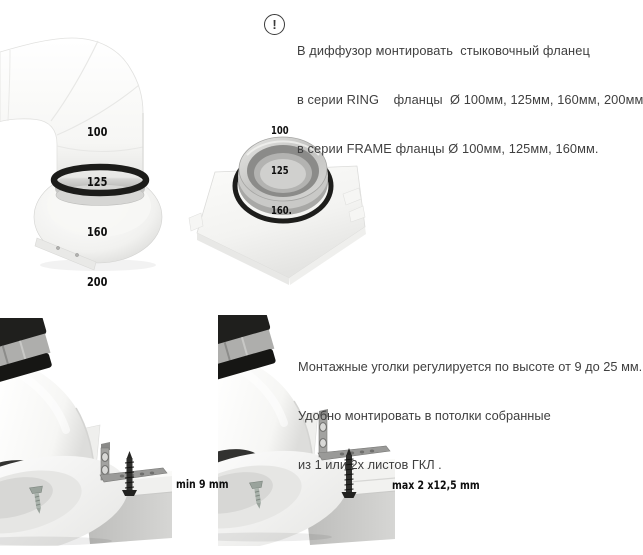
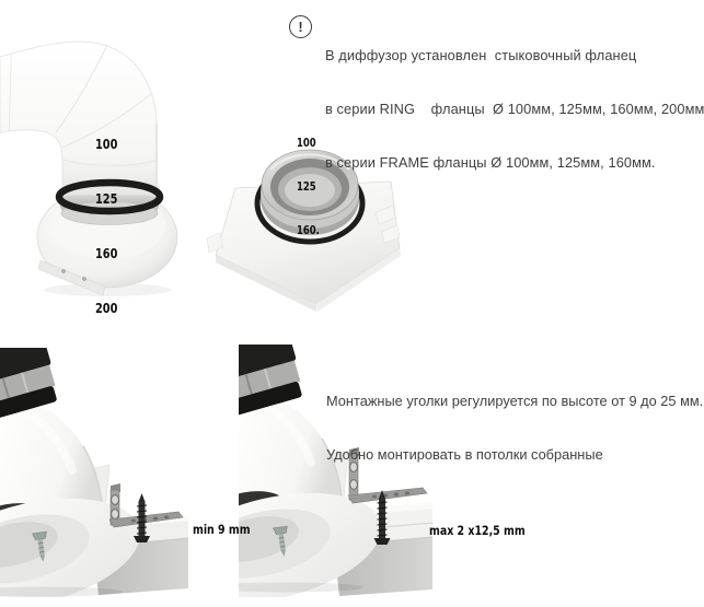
  100
  125
  160
  200
  100
  125
  160.
  !
- В диффузор монтировать стыковочный фланец
+ В диффузор установлен стыковочный фланец
  в серии RING фланцы Ø 100мм, 125мм, 160мм, 200мм
  в серии FRAME фланцы Ø 100мм, 125мм, 160мм.
  Монтажные уголки регулируется по высоте от 9 до 25 мм.
  Удобно монтировать в потолки собранные
- из 1 или 2х листов ГКЛ .
  min 9 mm
  max 2 x12,5 mm
